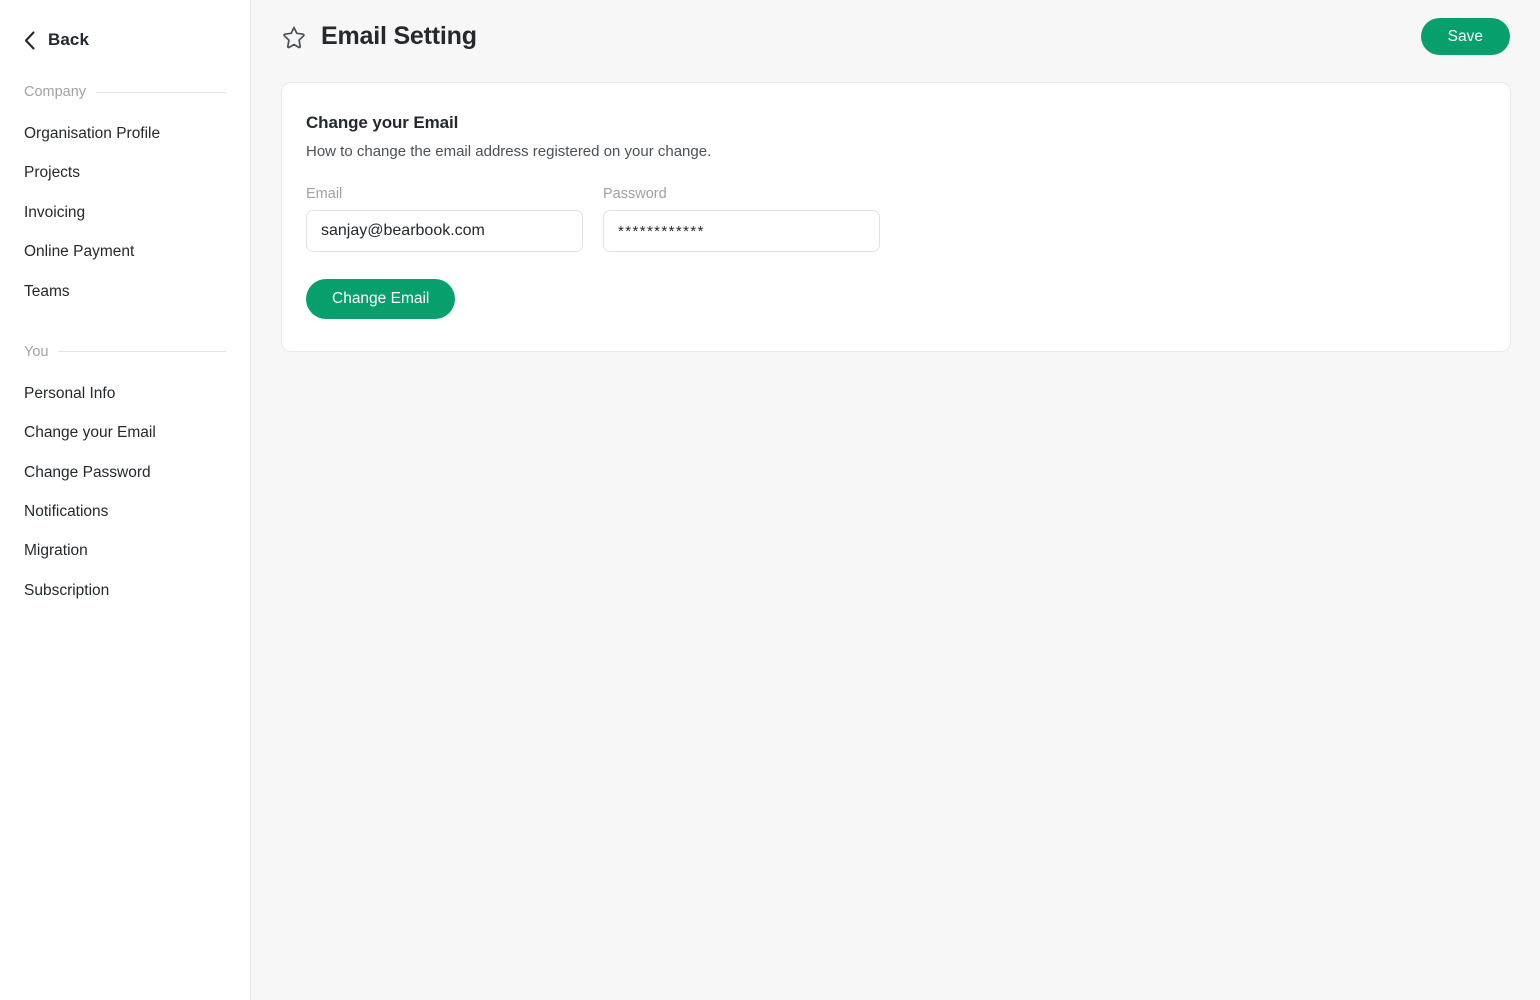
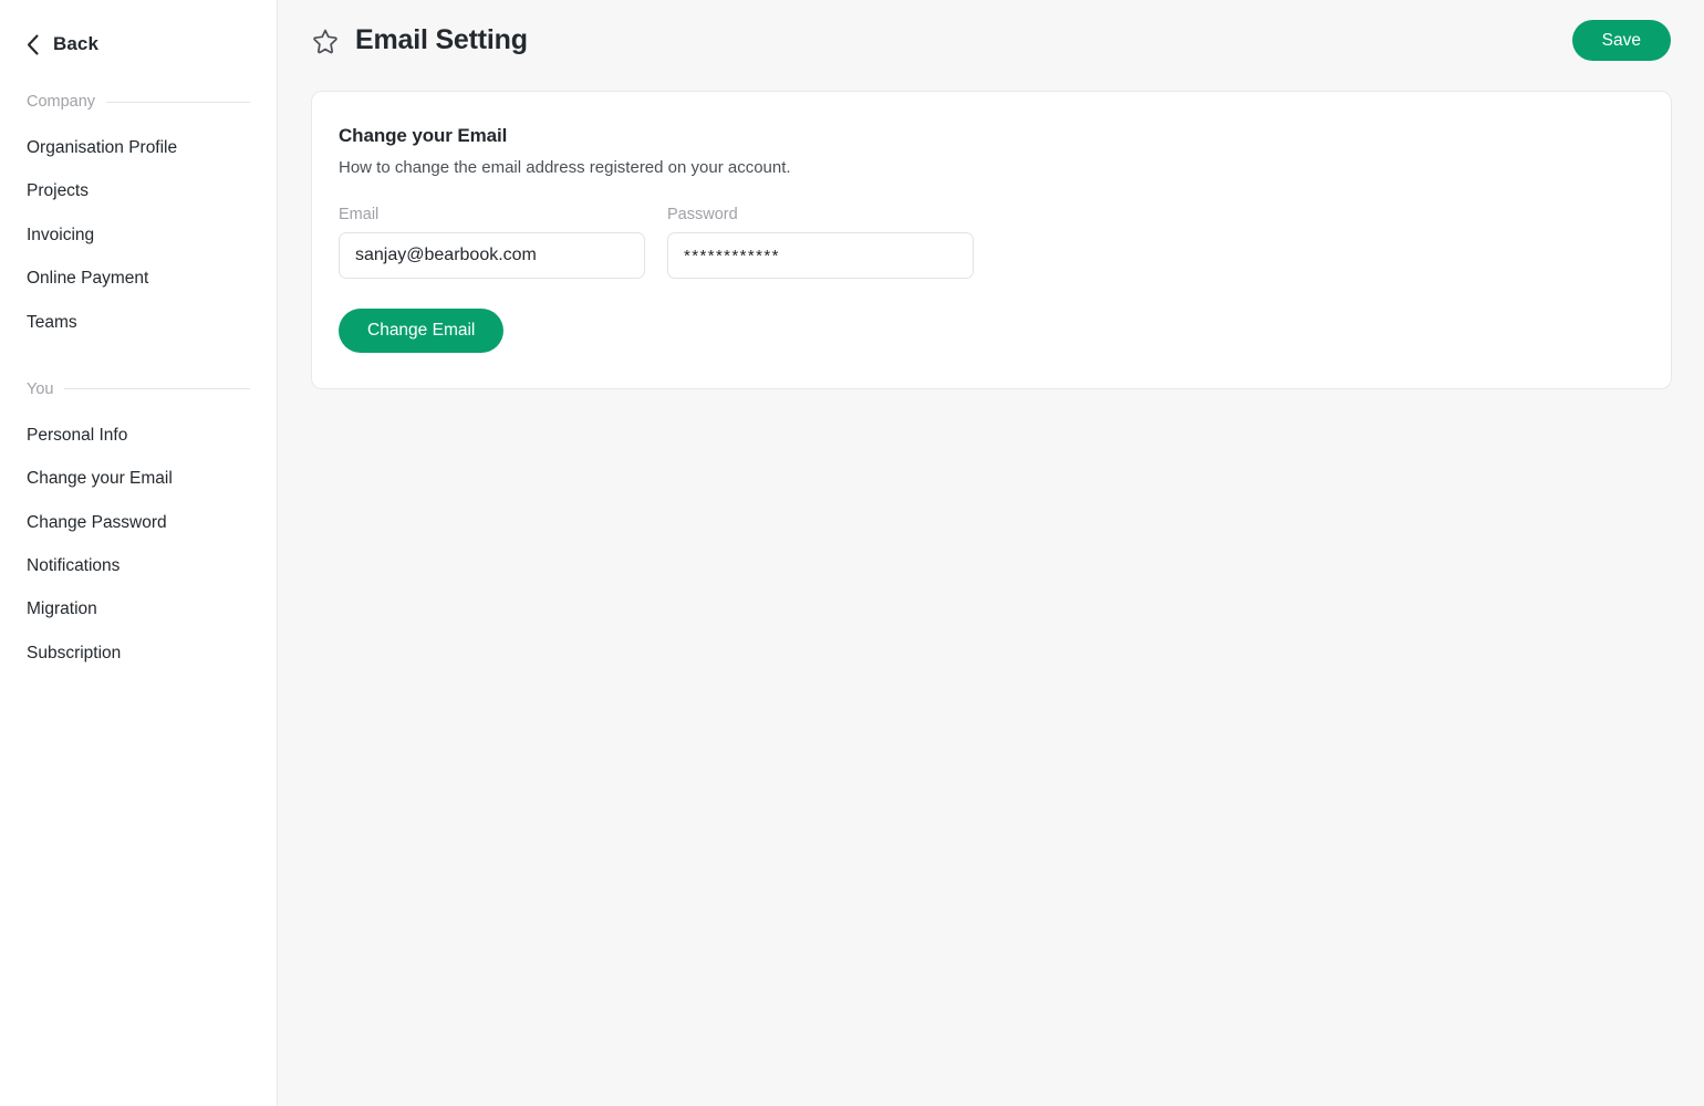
  Back
  Company
  Organisation Profile
  Projects
  Invoicing
  Online Payment
  Teams
  You
  Personal Info
  Change your Email
  Change Password
  Notifications
  Migration
  Subscription
  Email Setting
  Save
  Change your Email
- How to change the email address registered on your change.
+ How to change the email address registered on your account.
  Email
  sanjay@bearbook.com
  Password
  ************
  Change Email
